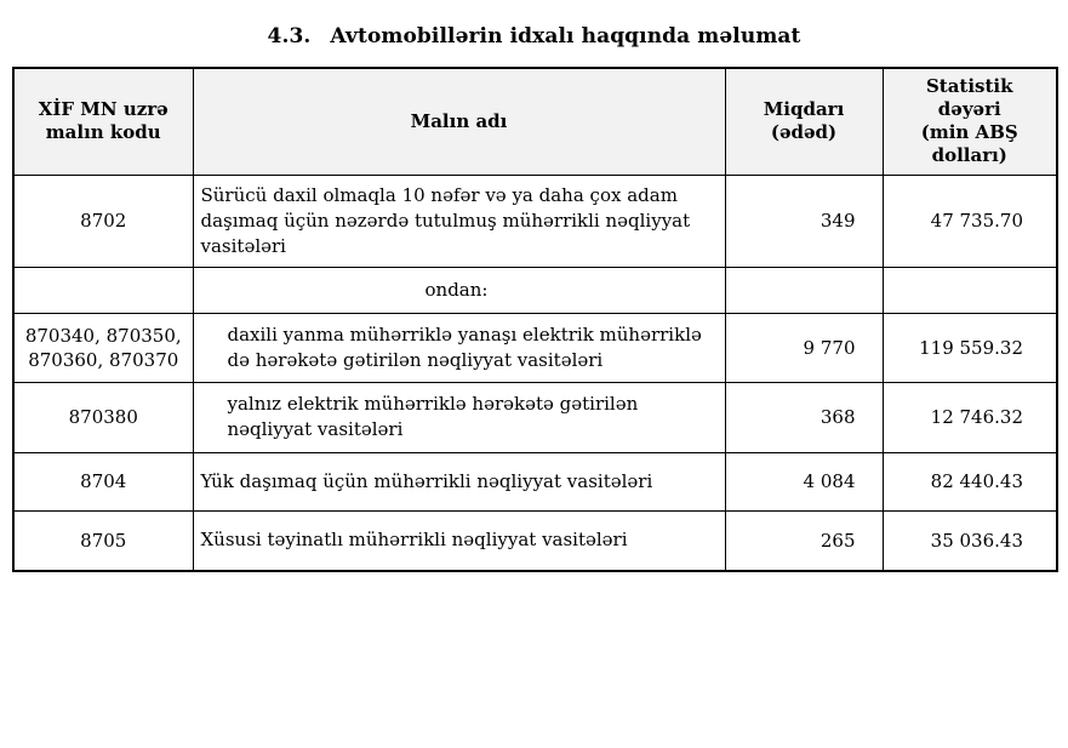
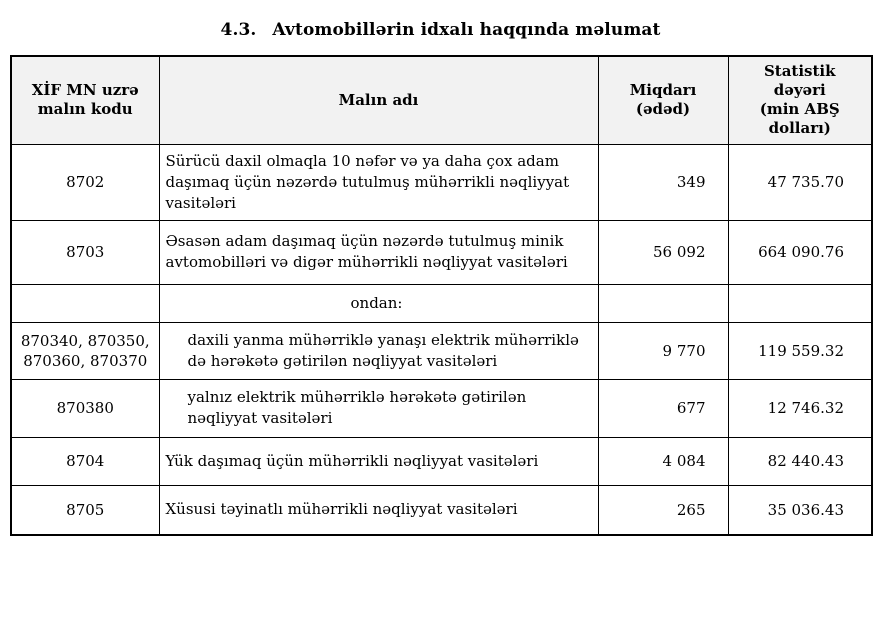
  4.3. Avtomobillərin idxalı haqqında məlumat
  XİF MN uzrə malın kodu	Malın adı	Miqdarı (ədəd)	Statistik dəyəri (min ABŞ dolları)
  8702	Sürücü daxil olmaqla 10 nəfər və ya daha çox adam daşımaq üçün nəzərdə tutulmuş mühərrikli nəqliyyat vasitələri	349	47 735.70
+ 8703	Əsasən adam daşımaq üçün nəzərdə tutulmuş minik avtomobilləri və digər mühərrikli nəqliyyat vasitələri	56 092	664 090.76
  	ondan:
  870340, 870350, 870360, 870370	daxili yanma mühərriklə yanaşı elektrik mühərriklə də hərəkətə gətirilən nəqliyyat vasitələri	9 770	119 559.32
- 870380	yalnız elektrik mühərriklə hərəkətə gətirilən nəqliyyat vasitələri	368	12 746.32
+ 870380	yalnız elektrik mühərriklə hərəkətə gətirilən nəqliyyat vasitələri	677	12 746.32
  8704	Yük daşımaq üçün mühərrikli nəqliyyat vasitələri	4 084	82 440.43
  8705	Xüsusi təyinatlı mühərrikli nəqliyyat vasitələri	265	35 036.43
